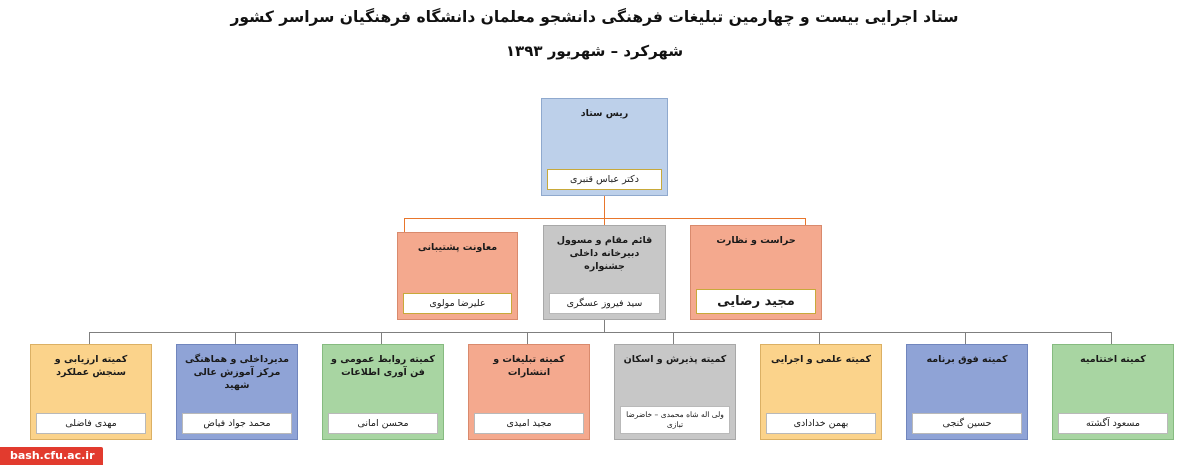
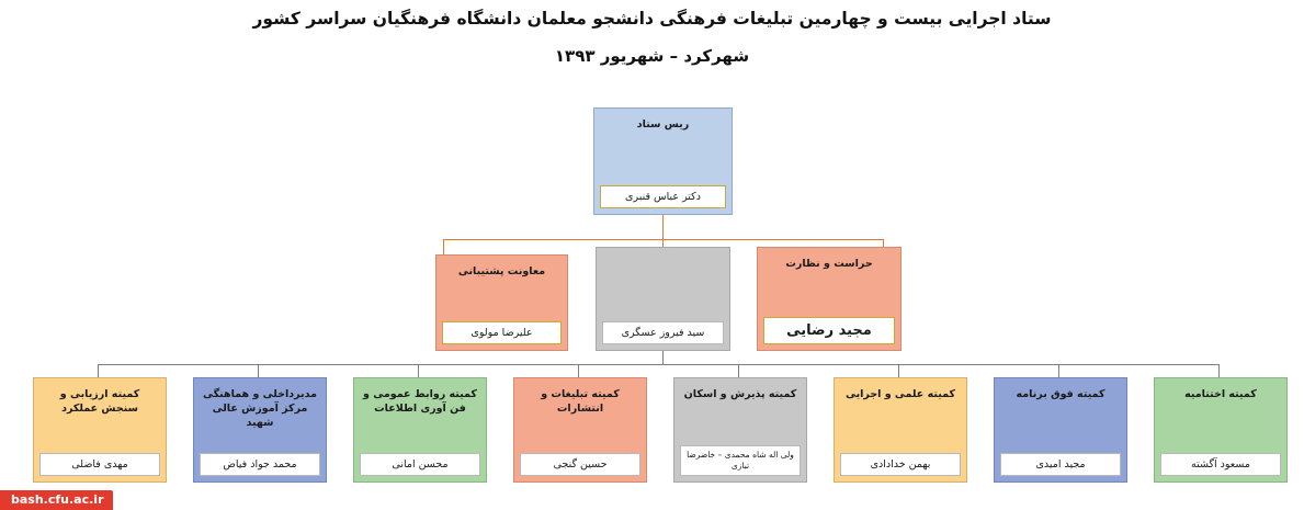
  ستاد اجرایی بیست و چهارمین تبلیغات فرهنگی دانشجو معلمان دانشگاه فرهنگیان سراسر کشور
  شهرکرد – شهریور ۱۳۹۳
  ریس ستاد
  دکتر عباس قنبری
  معاونت پشتیبانی
  علیرضا مولوی
- قائم مقام و مسوول دبیرخانه داخلی جشنواره
  سید فیروز عسگری
  حراست و نظارت
  مجید رضایی
  کمیته ارزیابی و سنجش عملکرد
  مهدی فاضلی
  مدیرداخلی و هماهنگی مرکز آموزش عالی شهید
  محمد جواد فیاض
  کمیته روابط عمومی و فن آوری اطلاعات
  محسن امانی
  کمیته تبلیغات و انتشارات
- مجید امیدی
+ حسین گنجی
  کمیته پذیرش و اسکان
  ولی اله شاه محمدی – خاضرضا تبازی
  کمیته علمی و اجرایی
  بهمن خدادادی
  کمیته فوق برنامه
- حسین گنجی
+ مجید امیدی
  کمیته اختتامیه
  مسعود آگشته
  bash.cfu.ac.ir
